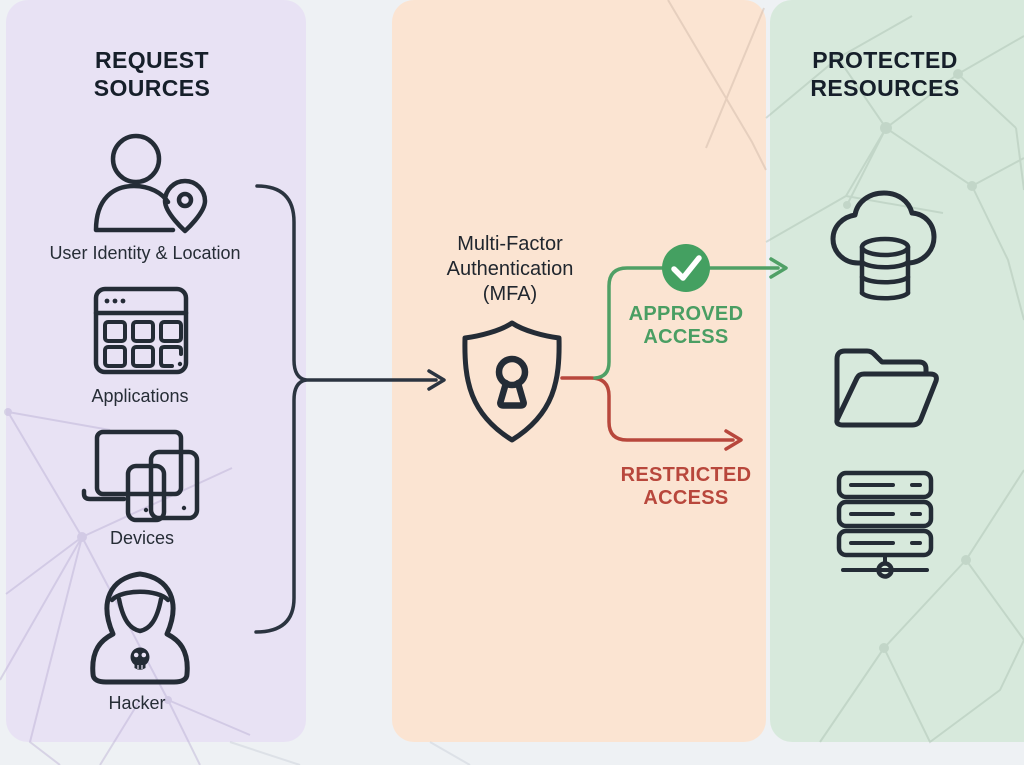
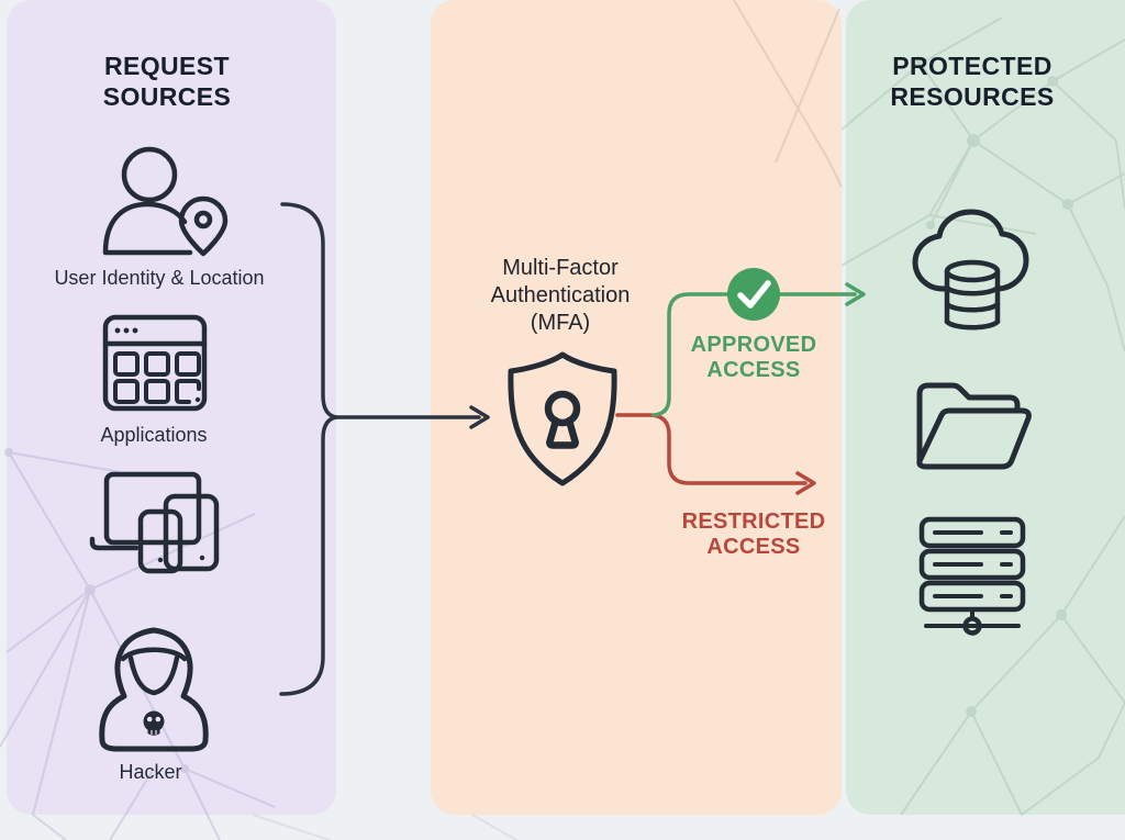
  REQUEST
  SOURCES
  PROTECTED
  RESOURCES
  User Identity & Location
  Applications
- Devices
  Hacker
  Multi-Factor
  Authentication
  (MFA)
  APPROVED
  ACCESS
  RESTRICTED
  ACCESS
